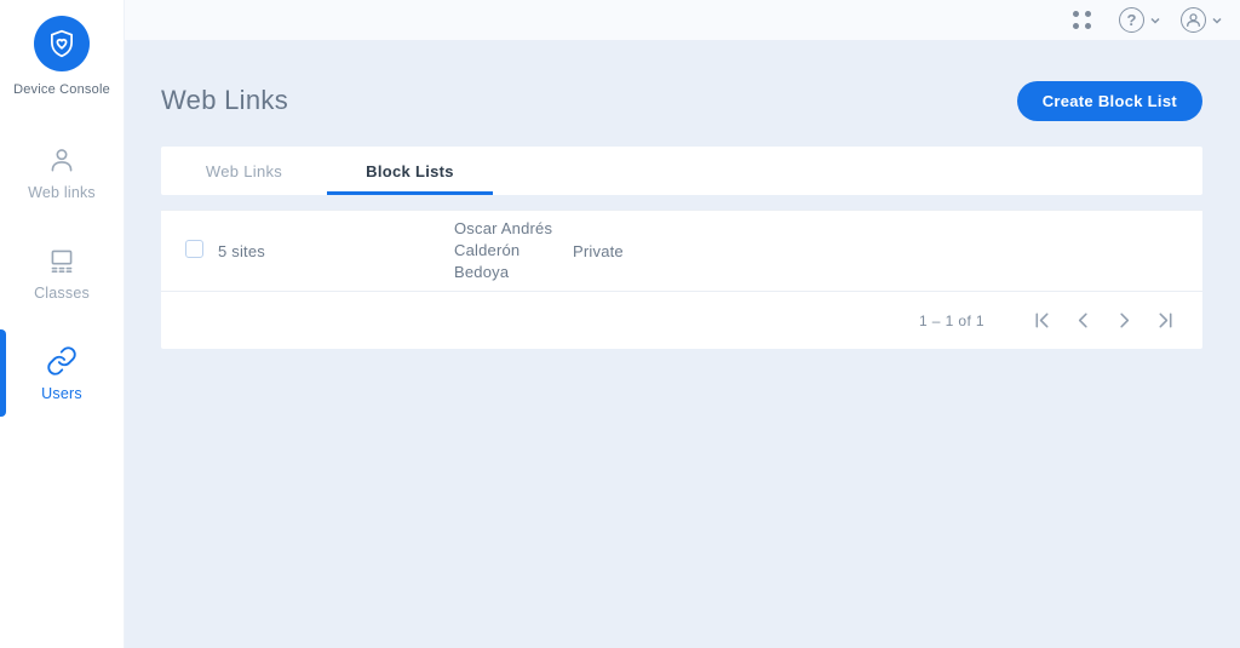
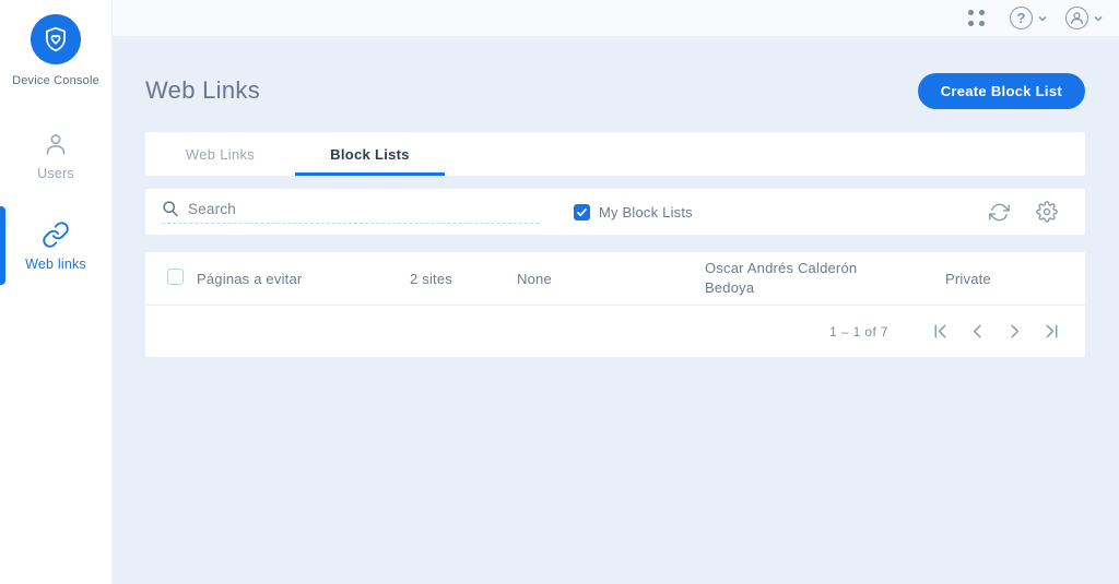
  ?
  Device Console
- Web links
+ Users
- Classes
- Users
+ Web links
  Web Links
  Create Block List
  Web Links
  Block Lists
+ Search
+ My Block Lists
+ Páginas a evitar
- 5 sites
+ 2 sites
+ None
  Oscar Andrés Calderón Bedoya
  Private
- 1 – 1 of 1
+ 1 – 1 of 7
